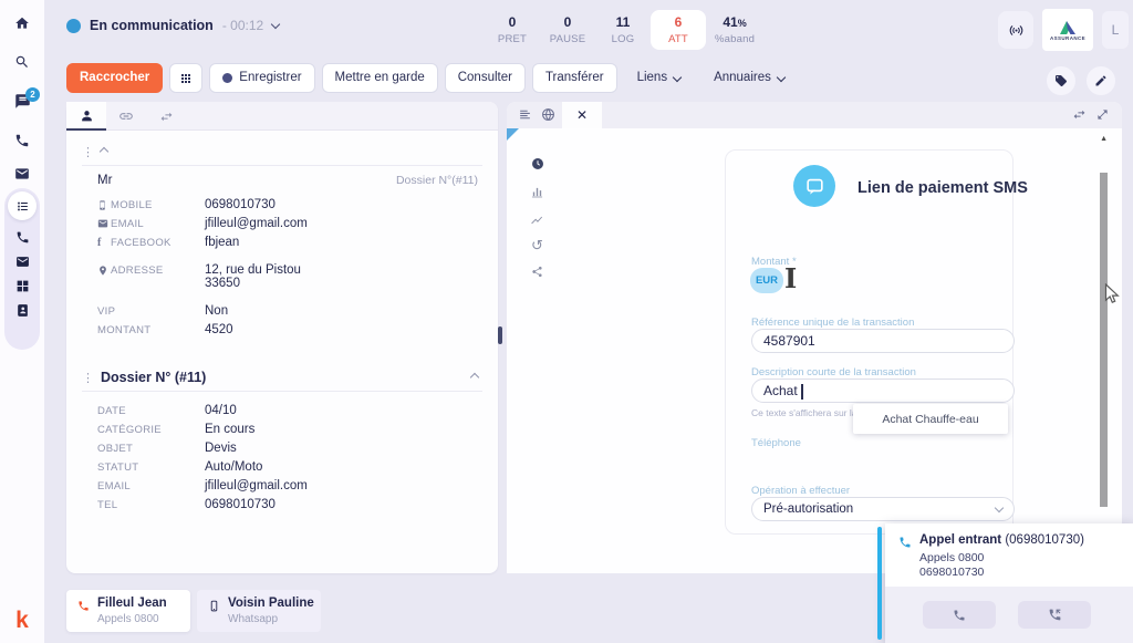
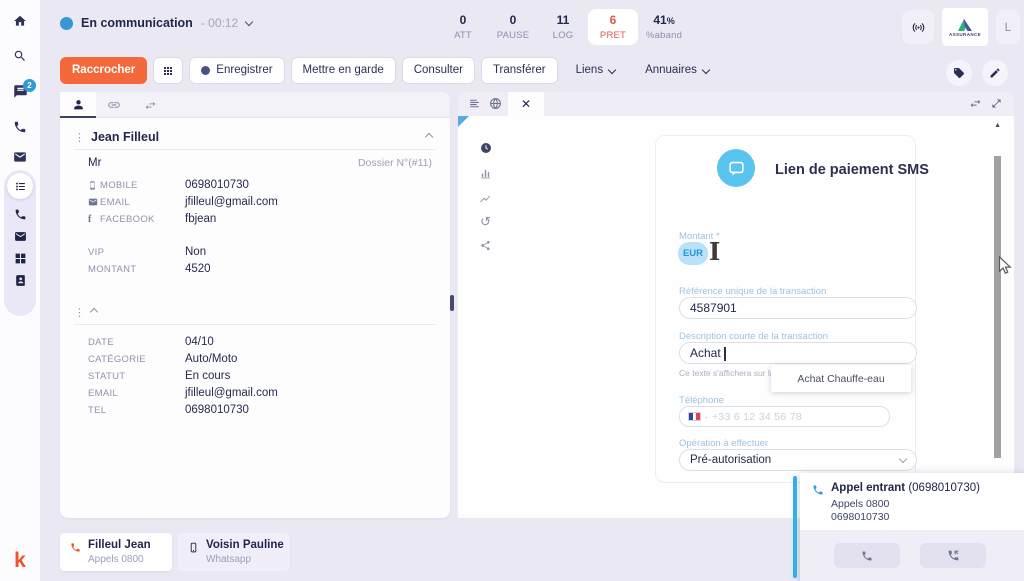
  2
  k
  En communication
  - 00:12
  0
- PRET
+ ATT
  0
  PAUSE
  11
  LOG
  6
- ATT
+ PRET
  41%
  %aband
  L
  Raccrocher
  Enregistrer
  Mettre en garde
  Consulter
  Transférer
  Liens
  Annuaires
  ⋮
+ Jean Filleul
  Mr
  Dossier N°(#11)
  MOBILE
  0698010730
  EMAIL
  jfilleul@gmail.com
  f
  FACEBOOK
  fbjean
- ADRESSE
- 12, rue du Pistou
- 33650
  VIP
  Non
  MONTANT
  4520
  ⋮
- Dossier N° (#11)
  DATE
  04/10
  CATÉGORIE
- En cours
+ Auto/Moto
- OBJET
- Devis
  STATUT
- Auto/Moto
+ En cours
  EMAIL
  jfilleul@gmail.com
  TEL
  0698010730
  ✕
  ↺
  Lien de paiement SMS
  Montant *
  EUR
  Référence unique de la transaction
  4587901
  Description courte de la transaction
  Achat
  Achat Chauffe-eau
  Téléphone
+ ·
+ +33 6 12 34 56 78
  Opération à effectuer
  Pré-autorisation
  Appel entrant (0698010730)
  Appels 0800
  0698010730
  Filleul Jean
  Appels 0800
  Voisin Pauline
  Whatsapp
  I
